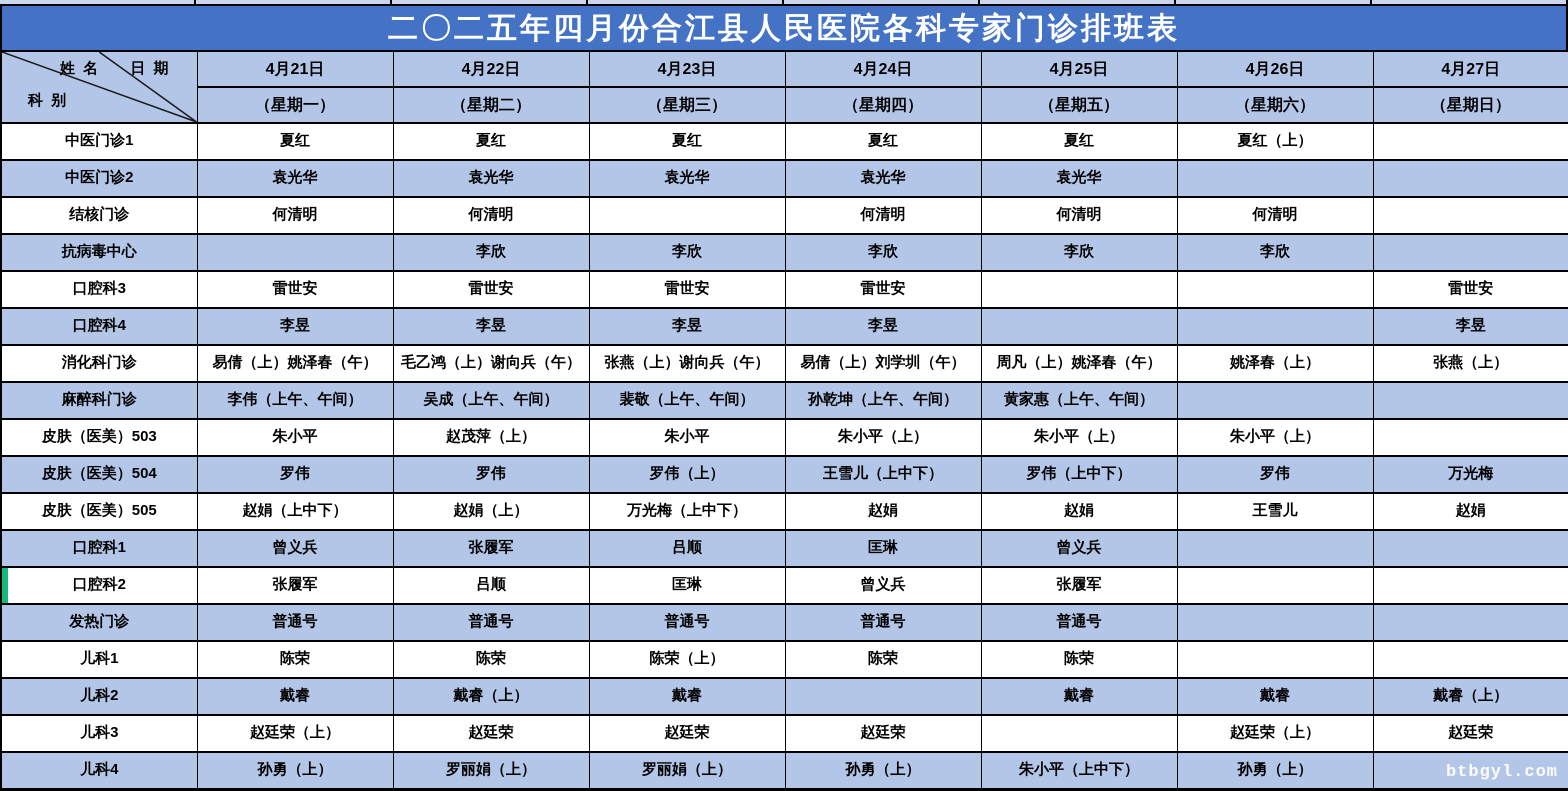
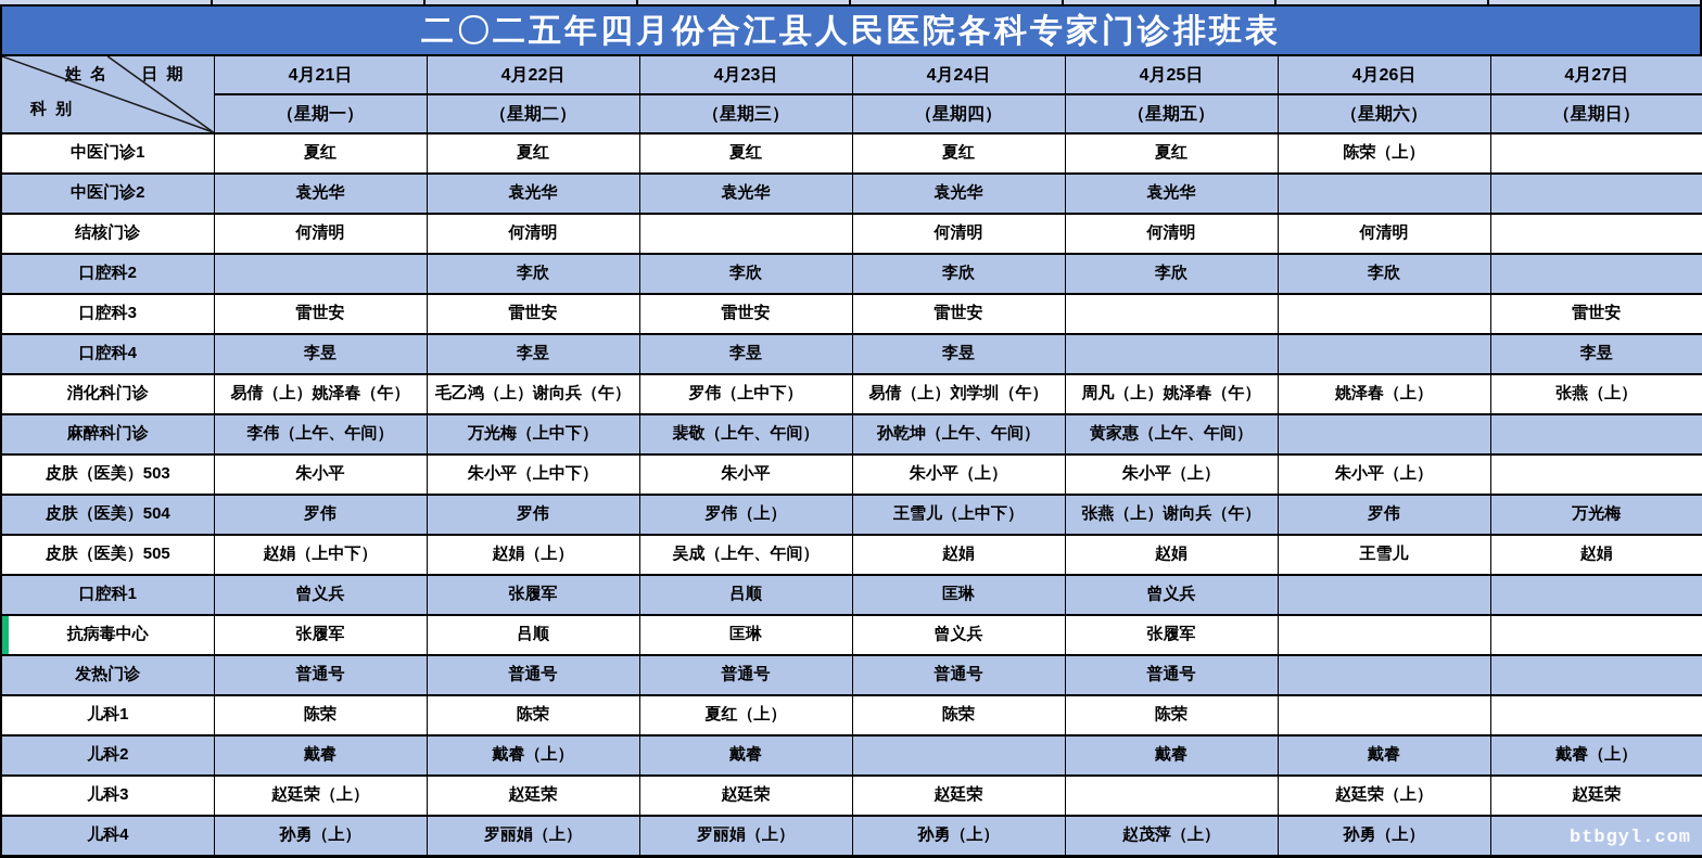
  二〇二五年四月份合江县人民医院各科专家门诊排班表
  姓 名 日 期 科 别	4月21日	4月22日	4月23日	4月24日	4月25日	4月26日	4月27日
  （星期一）	（星期二）	（星期三）	（星期四）	（星期五）	（星期六）	（星期日）
- 中医门诊1	夏红	夏红	夏红	夏红	夏红	夏红（上）
+ 中医门诊1	夏红	夏红	夏红	夏红	夏红	陈荣（上）
  中医门诊2	袁光华	袁光华	袁光华	袁光华	袁光华
  结核门诊	何清明	何清明		何清明	何清明	何清明
- 抗病毒中心		李欣	李欣	李欣	李欣	李欣
+ 口腔科2		李欣	李欣	李欣	李欣	李欣
  口腔科3	雷世安	雷世安	雷世安	雷世安			雷世安
  口腔科4	李昱	李昱	李昱	李昱			李昱
- 消化科门诊	易倩（上）姚泽春（午）	毛乙鸿（上）谢向兵（午）	张燕（上）谢向兵（午）	易倩（上）刘学圳（午）	周凡（上）姚泽春（午）	姚泽春（上）	张燕（上）
+ 消化科门诊	易倩（上）姚泽春（午）	毛乙鸿（上）谢向兵（午）	罗伟（上中下）	易倩（上）刘学圳（午）	周凡（上）姚泽春（午）	姚泽春（上）	张燕（上）
- 麻醉科门诊	李伟（上午、午间）	吴成（上午、午间）	裴敬（上午、午间）	孙乾坤（上午、午间）	黄家惠（上午、午间）
+ 麻醉科门诊	李伟（上午、午间）	万光梅（上中下）	裴敬（上午、午间）	孙乾坤（上午、午间）	黄家惠（上午、午间）
- 皮肤（医美）503	朱小平	赵茂萍（上）	朱小平	朱小平（上）	朱小平（上）	朱小平（上）
+ 皮肤（医美）503	朱小平	朱小平（上中下）	朱小平	朱小平（上）	朱小平（上）	朱小平（上）
- 皮肤（医美）504	罗伟	罗伟	罗伟（上）	王雪儿（上中下）	罗伟（上中下）	罗伟	万光梅
+ 皮肤（医美）504	罗伟	罗伟	罗伟（上）	王雪儿（上中下）	张燕（上）谢向兵（午）	罗伟	万光梅
- 皮肤（医美）505	赵娟（上中下）	赵娟（上）	万光梅（上中下）	赵娟	赵娟	王雪儿	赵娟
+ 皮肤（医美）505	赵娟（上中下）	赵娟（上）	吴成（上午、午间）	赵娟	赵娟	王雪儿	赵娟
  口腔科1	曾义兵	张履军	吕顺	匡琳	曾义兵
- 口腔科2	张履军	吕顺	匡琳	曾义兵	张履军
+ 抗病毒中心	张履军	吕顺	匡琳	曾义兵	张履军
  发热门诊	普通号	普通号	普通号	普通号	普通号
- 儿科1	陈荣	陈荣	陈荣（上）	陈荣	陈荣
+ 儿科1	陈荣	陈荣	夏红（上）	陈荣	陈荣
  儿科2	戴睿	戴睿（上）	戴睿		戴睿	戴睿	戴睿（上）
  儿科3	赵廷荣（上）	赵廷荣	赵廷荣	赵廷荣		赵廷荣（上）	赵廷荣
- 儿科4	孙勇（上）	罗丽娟（上）	罗丽娟（上）	孙勇（上）	朱小平（上中下）	孙勇（上）
+ 儿科4	孙勇（上）	罗丽娟（上）	罗丽娟（上）	孙勇（上）	赵茂萍（上）	孙勇（上）
  btbgyl.com
